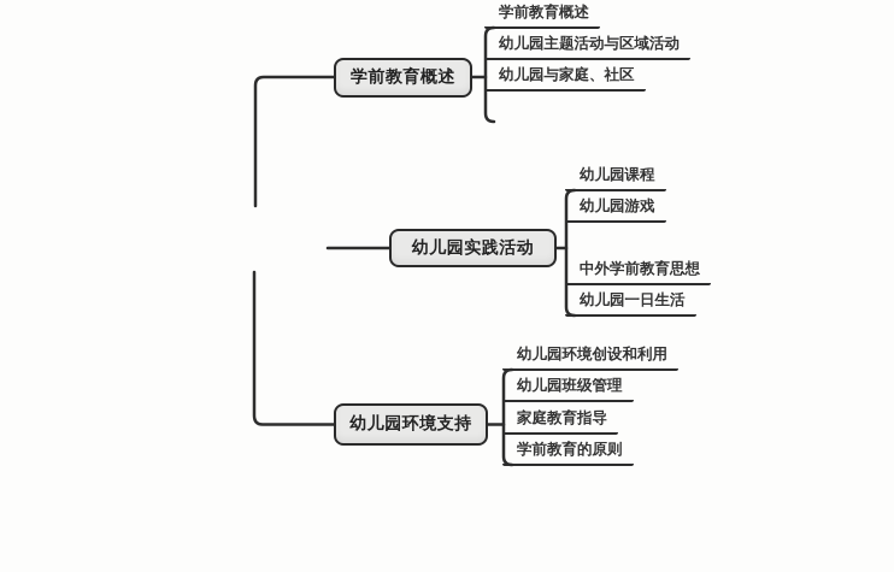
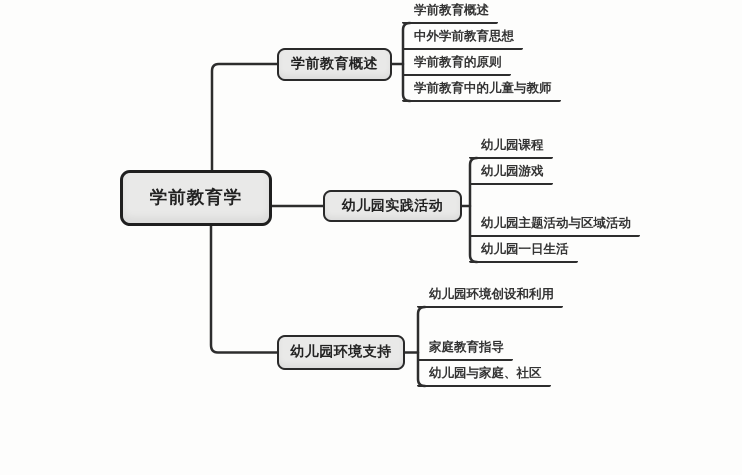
+ 学前教育学
  学前教育概述
  幼儿园实践活动
  幼儿园环境支持
  学前教育概述
- 幼儿园主题活动与区域活动
+ 中外学前教育思想
- 幼儿园与家庭、社区
+ 学前教育的原则
+ 学前教育中的儿童与教师
  幼儿园课程
  幼儿园游戏
- 中外学前教育思想
+ 幼儿园主题活动与区域活动
  幼儿园一日生活
  幼儿园环境创设和利用
- 幼儿园班级管理
  家庭教育指导
- 学前教育的原则
+ 幼儿园与家庭、社区
